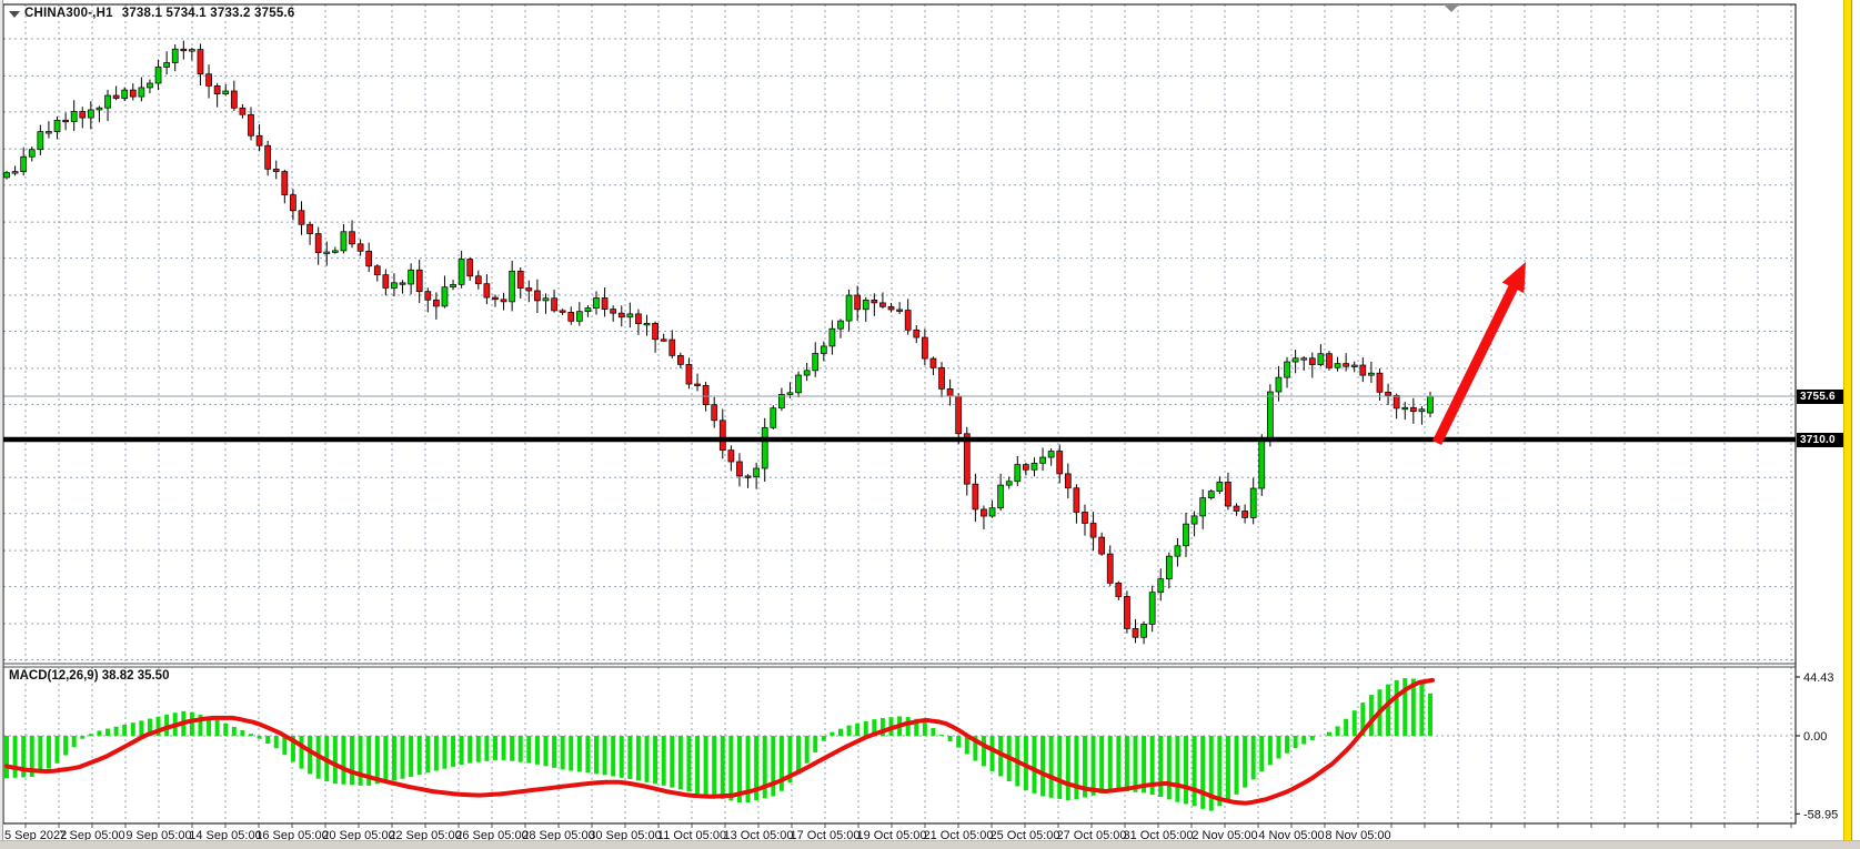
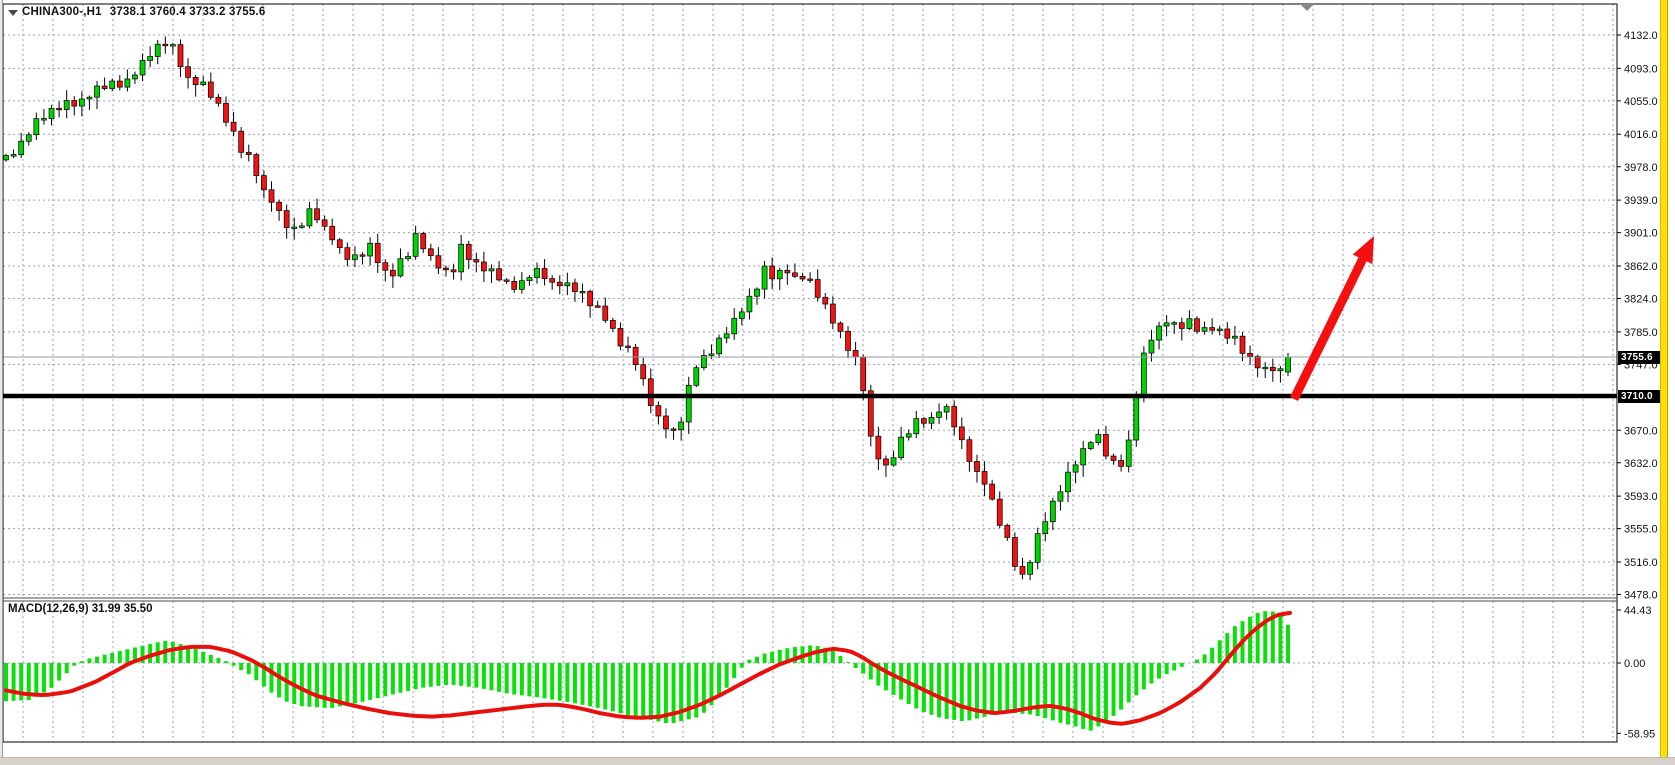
+ 4132.0
+ 4093.0
+ 4055.0
+ 4016.0
+ 3978.0
+ 3939.0
+ 3901.0
+ 3862.0
+ 3824.0
+ 3785.0
+ 3747.0
+ 3670.0
+ 3632.0
+ 3593.0
+ 3555.0
+ 3516.0
+ 3478.0
  44.43
  0.00
  -58.95
- 5 Sep 2022
- 7 Sep 05:00
- 9 Sep 05:00
- 14 Sep 05:00
- 16 Sep 05:00
- 20 Sep 05:00
- 22 Sep 05:00
- 26 Sep 05:00
- 28 Sep 05:00
- 30 Sep 05:00
- 11 Oct 05:00
- 13 Oct 05:00
- 17 Oct 05:00
- 19 Oct 05:00
- 21 Oct 05:00
- 25 Oct 05:00
- 27 Oct 05:00
- 31 Oct 05:00
- 2 Nov 05:00
- 4 Nov 05:00
- 8 Nov 05:00
- CHINA300-,H1 3738.1 5734.1 3733.2 3755.6
+ CHINA300-,H1 3738.1 3760.4 3733.2 3755.6
- MACD(12,26,9) 38.82 35.50
+ MACD(12,26,9) 31.99 35.50
  3755.6
  3710.0
